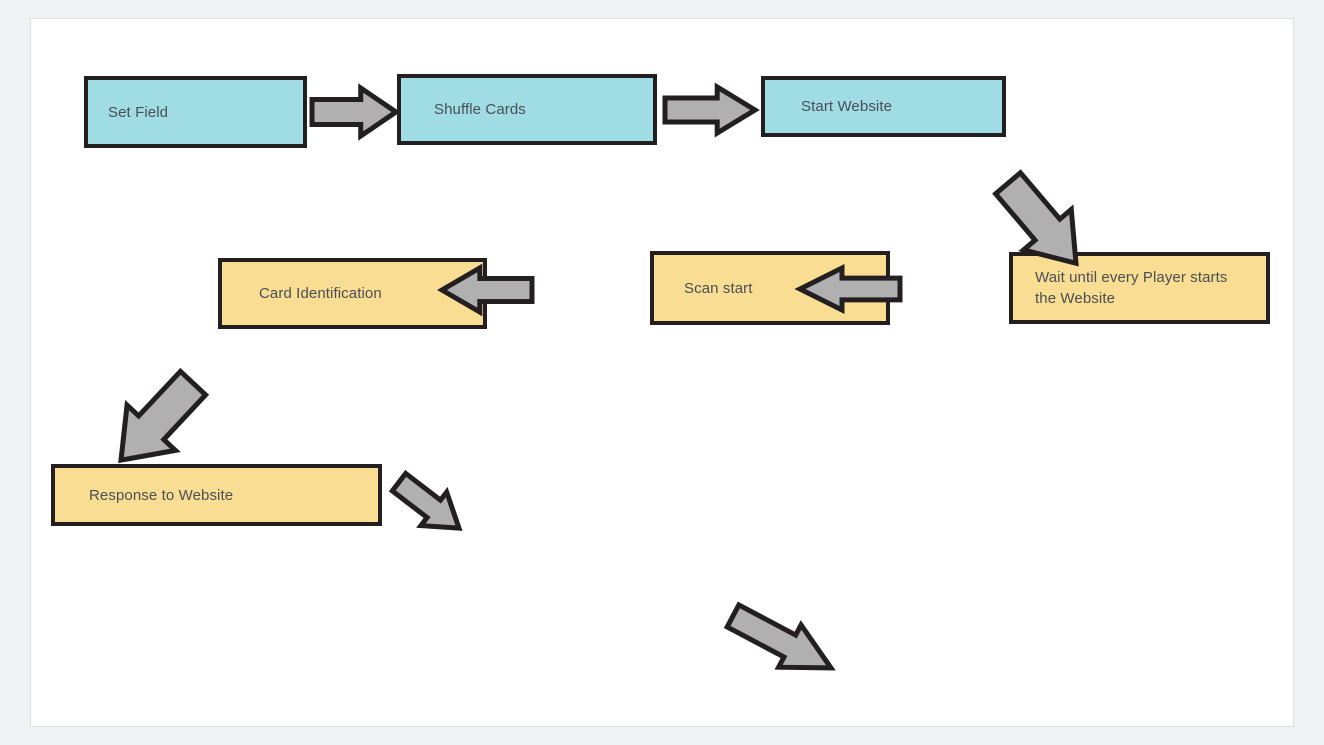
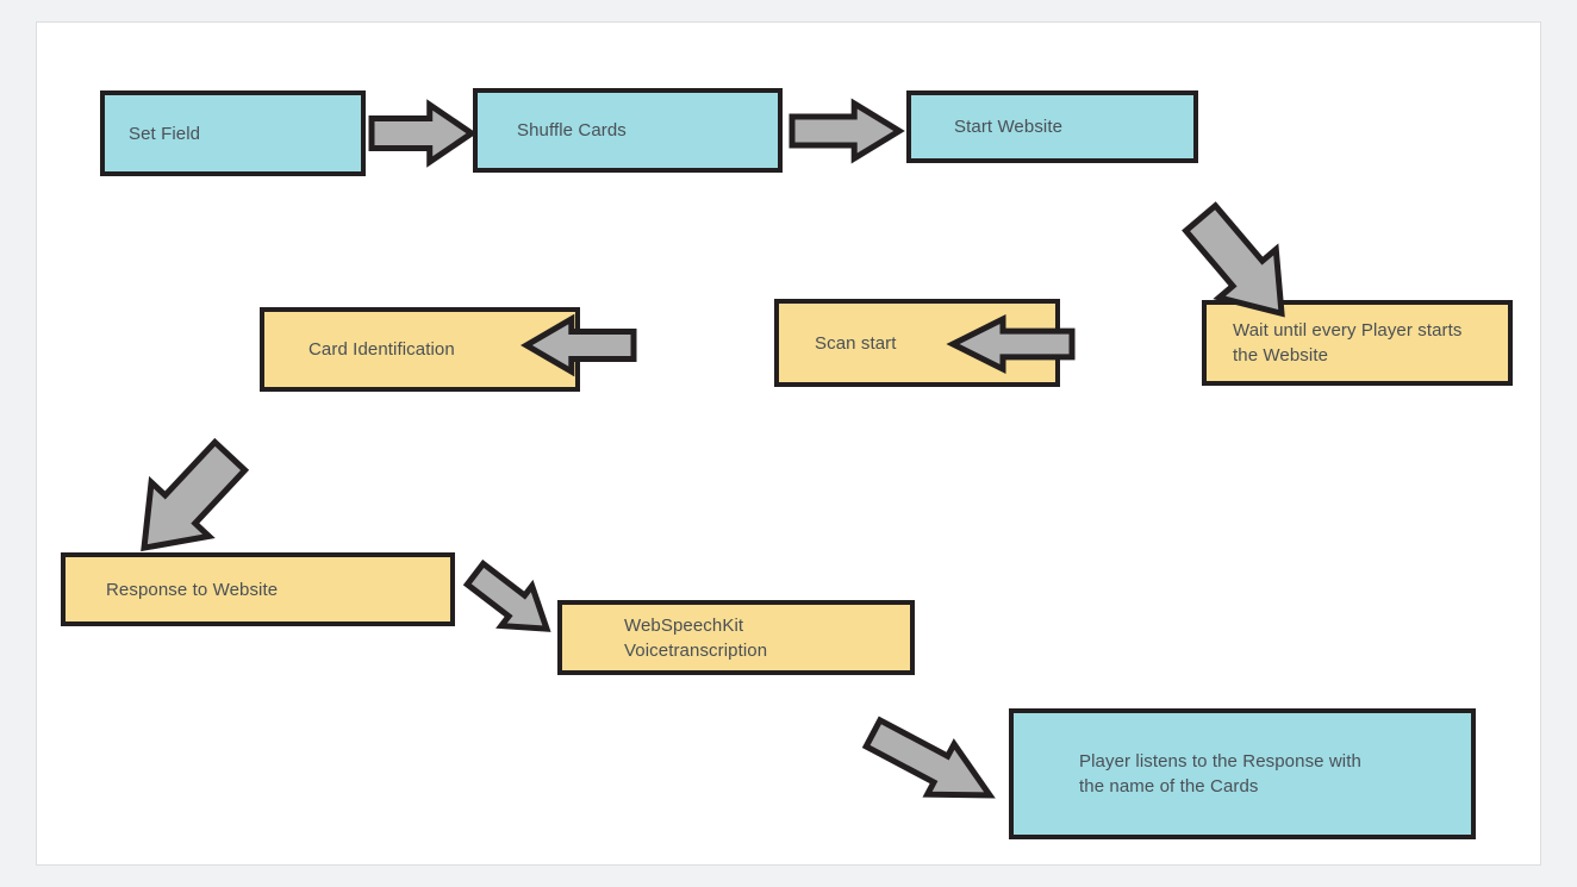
  Set Field
  Shuffle Cards
  Start Website
  Wait until every Player starts
  the Website
  Scan start
  Card Identification
  Response to Website
+ WebSpeechKit
+ Voicetranscription
+ Player listens to the Response with
+ the name of the Cards
